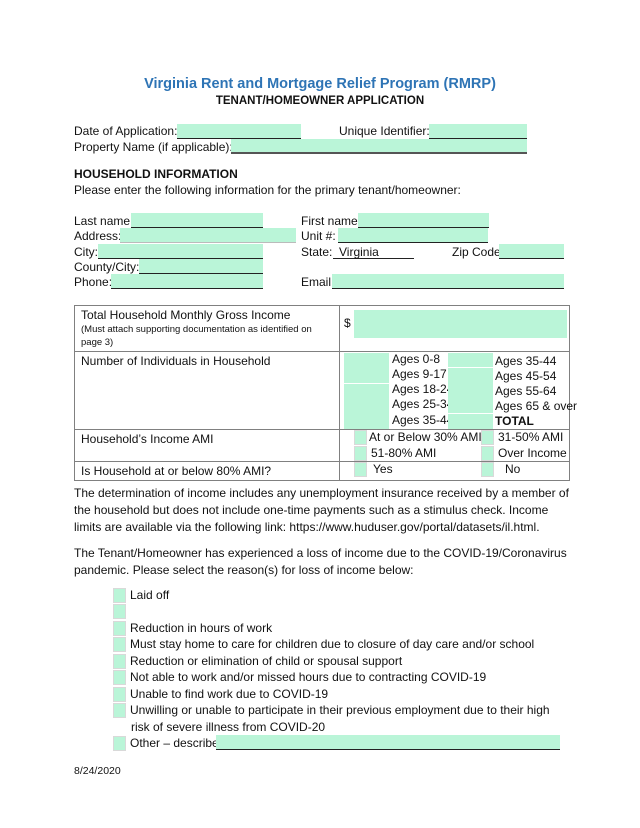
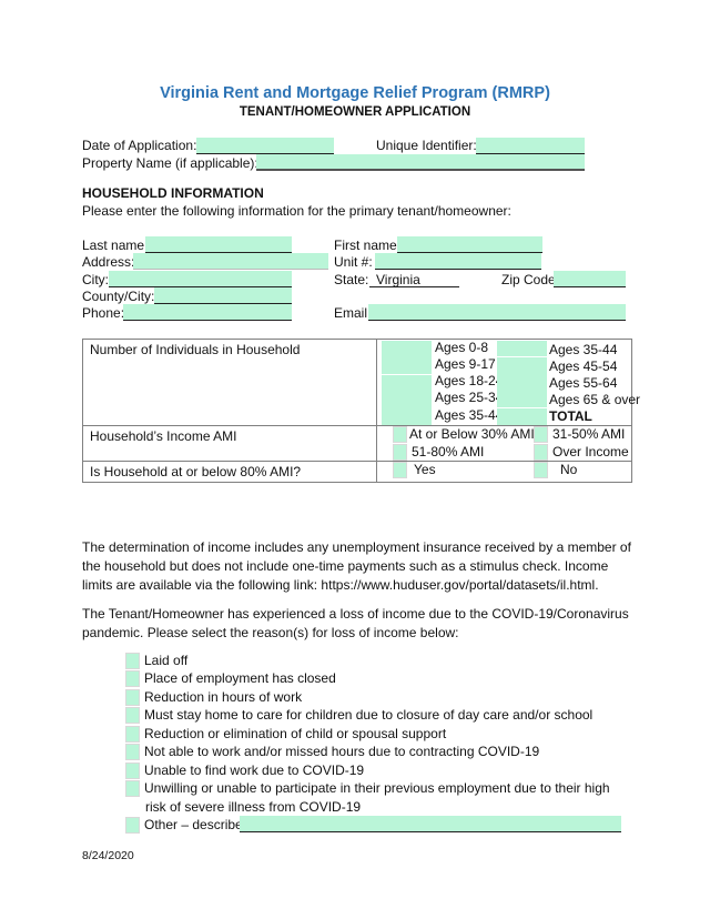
  Virginia Rent and Mortgage Relief Program (RMRP)
  TENANT/HOMEOWNER APPLICATION
  Date of Application:
  Unique Identifier
  Property Name (if applicable)
  HOUSEHOLD INFORMATION
  Please enter the following information for the primary tenant/homeowner:
  Last name
  First name
  Address
  Unit #:
  City:
  State:
  Virginia
  Zip Code
  County/City:
  Phone
  Email
- Total Household Monthly Gross Income (Must attach supporting documentation as identified on page 3)	$
  Number of Individuals in Household	Ages 0-8 Ages 9-17 Ages 18-2 Ages 25-3 Ages 35-4 Ages 35-44 Ages 45-54 Ages 55-64 Ages 65 & over TOTAL
  Household’s Income AMI	At or Below 30% AM 31-50% AMI 51-80% AMI Over Income
  Is Household at or below 80% AMI?	Yes No
  The determination of income includes any unemployment insurance received by a member of the household but does not include one-time payments such as a stimulus check. Income limits are available via the following link: https://www.huduser.gov/portal/datasets/il.html.
  The Tenant/Homeowner has experienced a loss of income due to the COVID-19/Coronavirus pandemic. Please select the reason(s) for loss of income below:
  Laid off
+ Place of employment has closed
  Reduction in hours of work
  Must stay home to care for children due to closure of day care and/or school
  Reduction or elimination of child or spousal support
  Not able to work and/or missed hours due to contracting COVID-19
  Unable to find work due to COVID-19
  Unwilling or unable to participate in their previous employment due to their high
- risk of severe illness from COVID-20
+ risk of severe illness from COVID-19
  Other – describ
  8/24/2020
